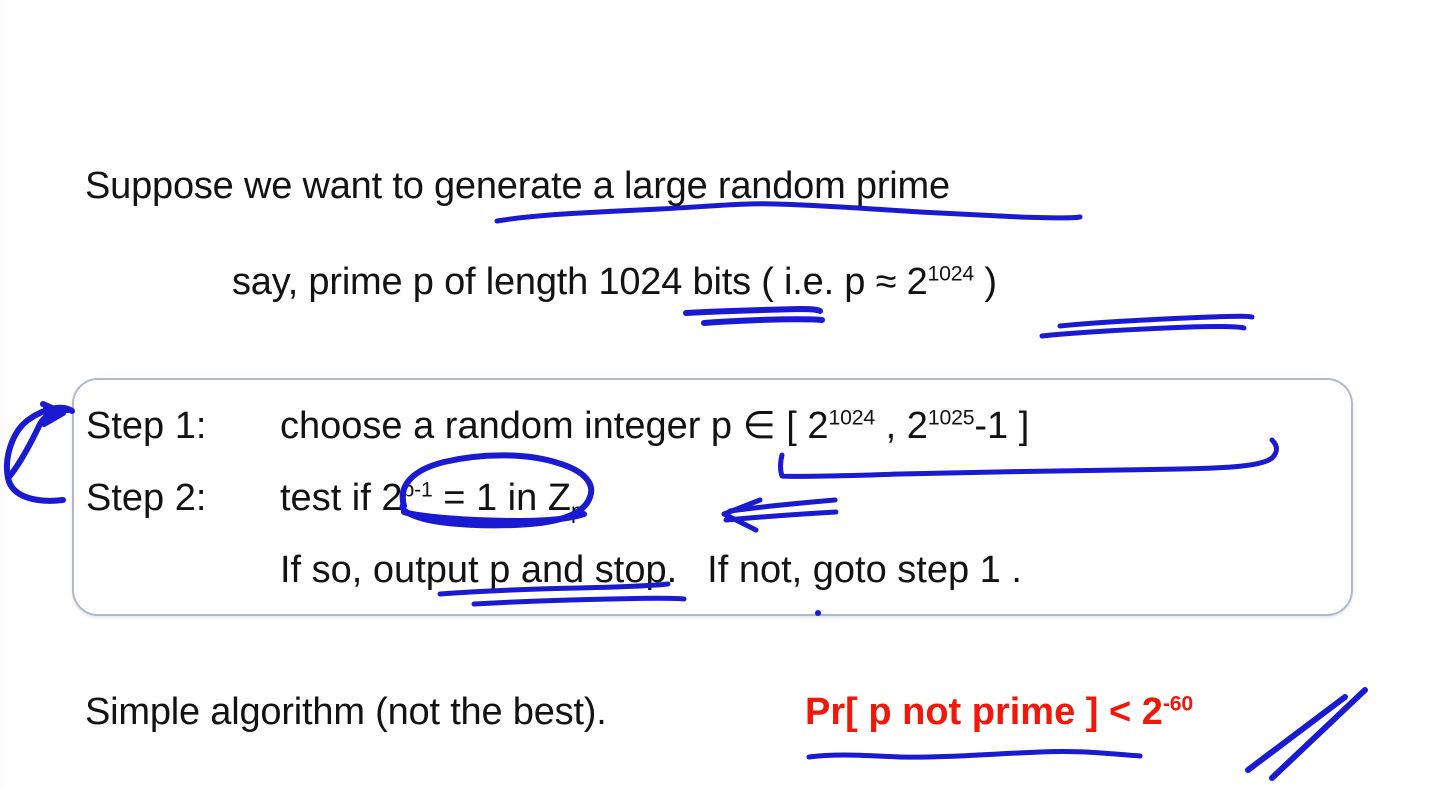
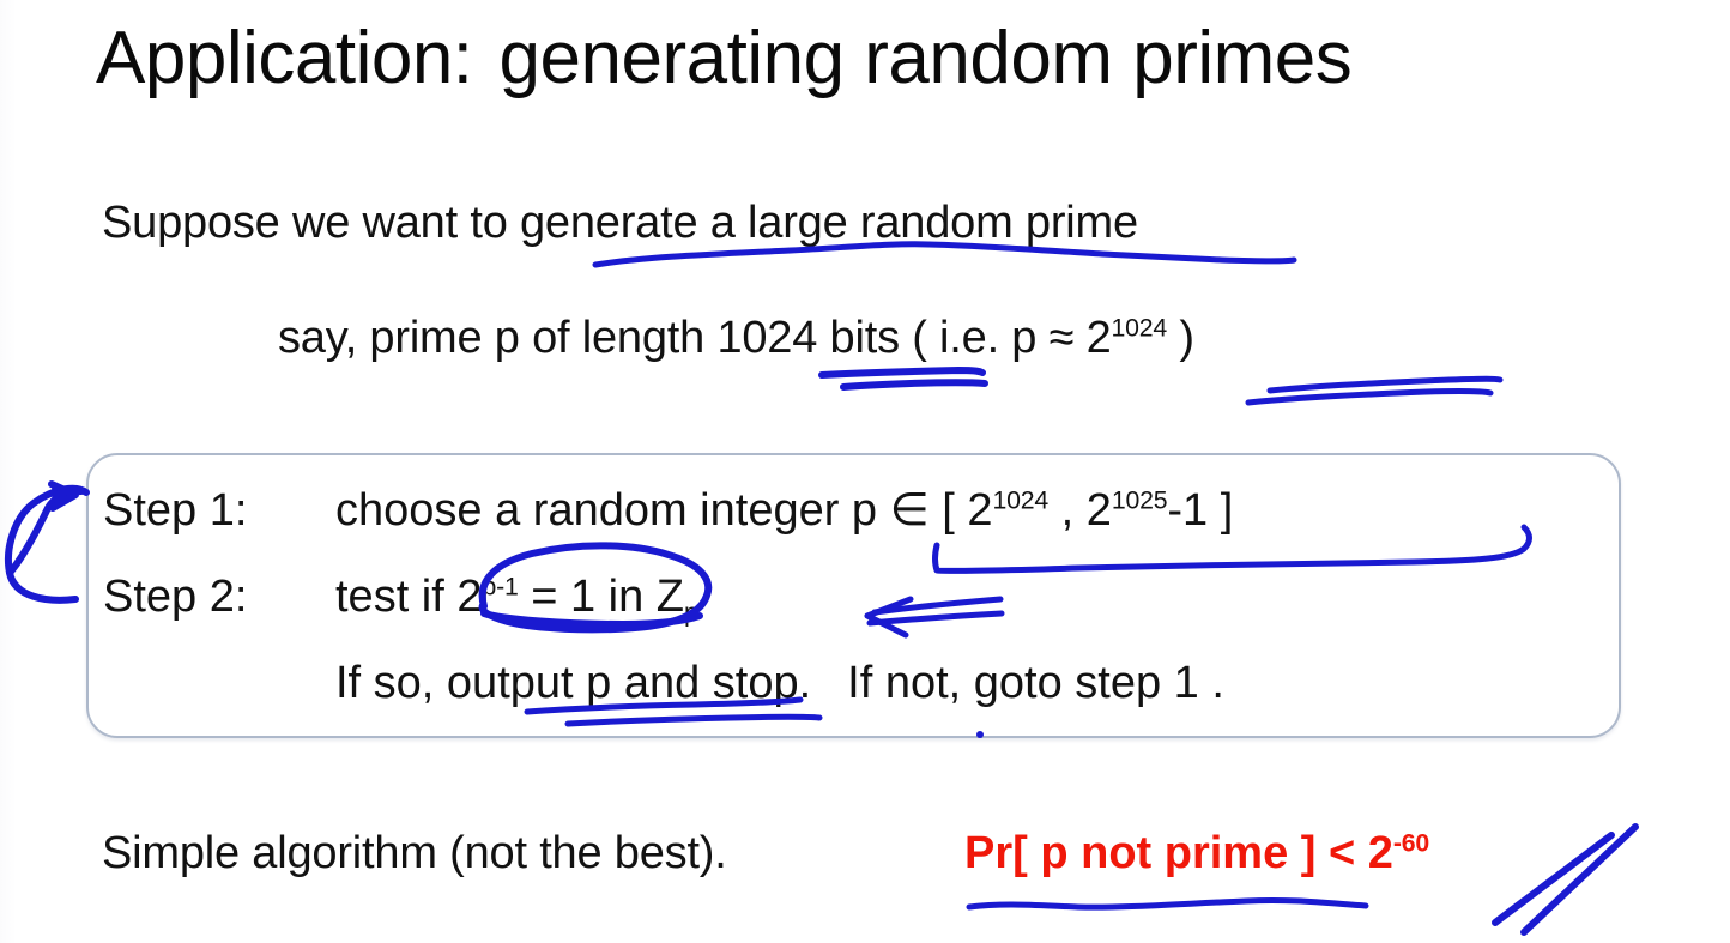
+ Application: generating random primes
  Suppose we want to generate a large random prime
  say, prime p of length 1024 bits ( i.e. p ≈ 21024 )
  Step 1:
  choose a random integer p ∈ [ 21024 , 21025-1 ]
  Step 2:
  test if 2p-1 = 1 in Z
  If so, output p and stop. If not, goto step 1 .
  Simple algorithm (not the best).
  Pr[ p not prime ] < 2-60
